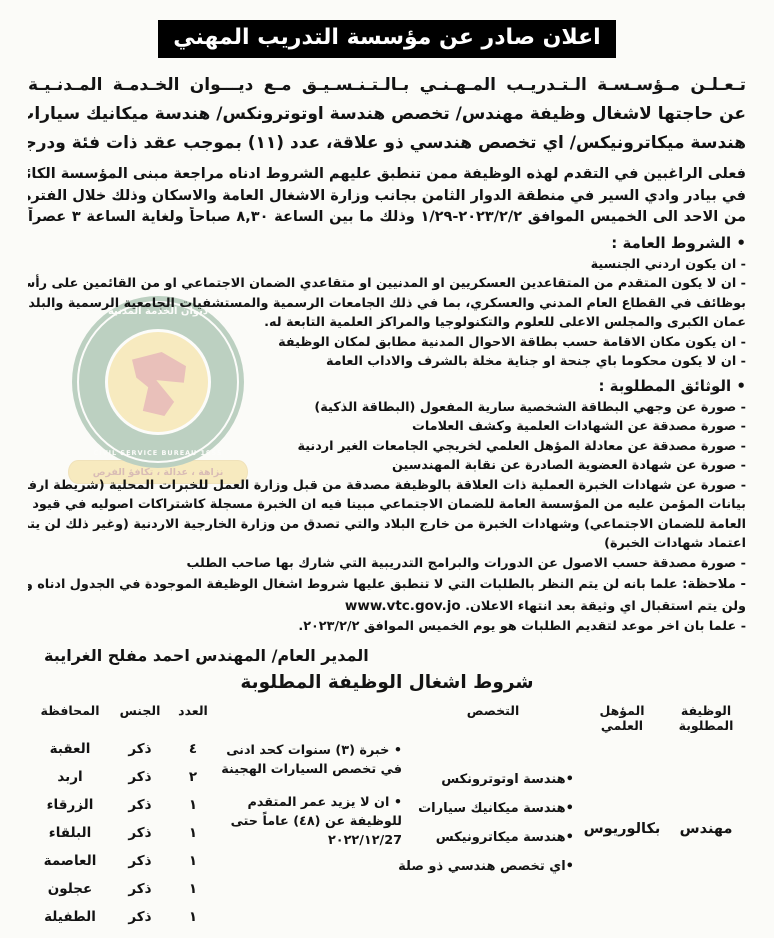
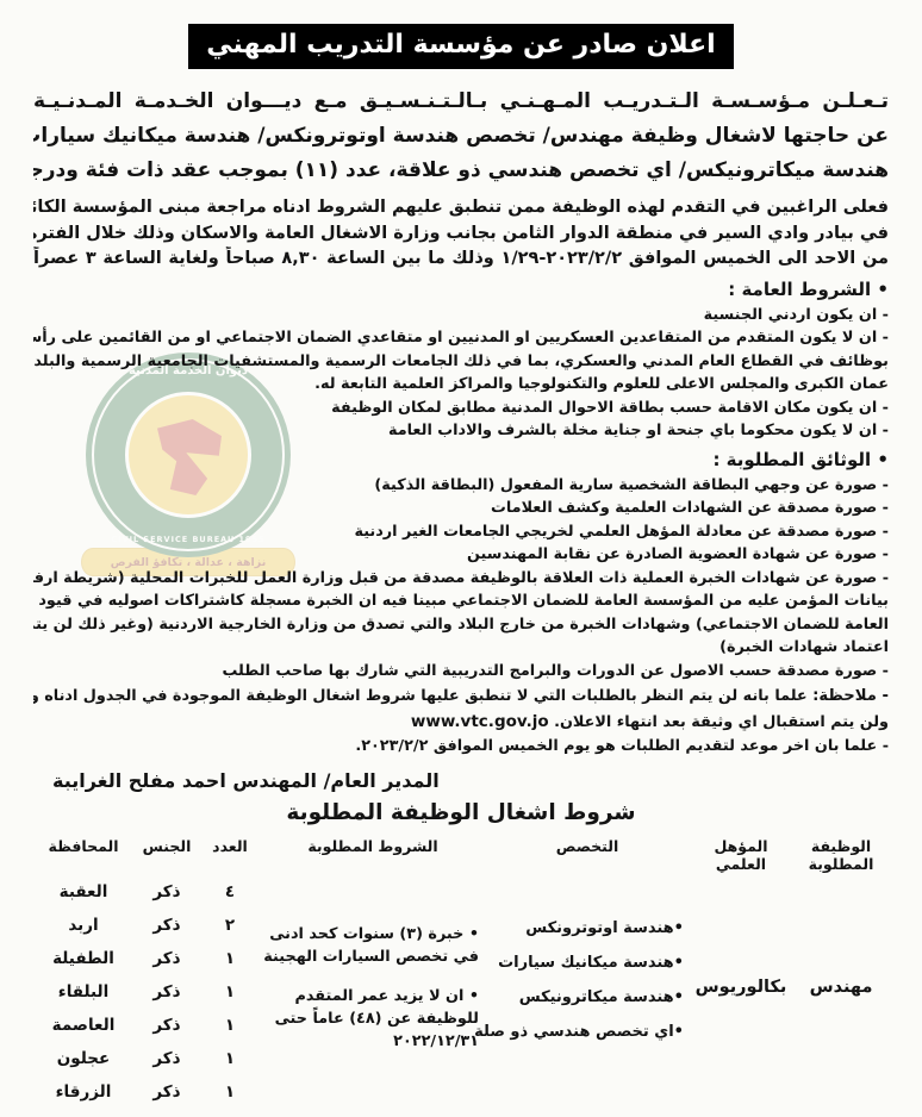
  ديوان الخدمة المدنية
  CIVIL SERVICE BUREAU 1955
  نزاهة ، عدالة ، تكافؤ الفرص
  اعلان صادر عن مؤسسة التدريب المهني
  تـعـلـن مـؤسـسـة الـتـدريـب المـهـنـي بـالـتـنـسـيـق مـع ديـــوان الخـدمـة المـدنـيـة
  عن حاجتها لاشغال وظيفة مهندس/ تخصص هندسة اوتوترونكس/ هندسة ميكانيك سيارا
  هندسة ميكاترونيكس/ اي تخصص هندسي ذو علاقة، عدد (١١) بموجب عقد ذات فئة ودرج
  فعلى الراغبين في التقدم لهذه الوظيفة ممن تنطبق عليهم الشروط ادناه مراجعة مبنى المؤسسة الكائ
  في بيادر وادي السير في منطقة الدوار الثامن بجانب وزارة الاشغال العامة والاسكان وذلك خلال الفترة
  من الاحد الى الخميس الموافق ٢٠٢٣/٢/٢-١/٢٩ وذلك ما بين الساعة ٨,٣٠ صباحاً ولغاية الساعة ٣ عصراً
  • الشروط العامة :
  - ان يكون اردني الجنسية
  - ان لا يكون المتقدم من المتقاعدين العسكريين او المدنيين او متقاعدي الضمان الاجتماعي او من القائمين على رأ
  بوظائف في القطاع العام المدني والعسكري، بما في ذلك الجامعات الرسمية والمستشفيات الجامعية الرسمية والبلد
  عمان الكبرى والمجلس الاعلى للعلوم والتكنولوجيا والمراكز العلمية التابعة له.
  - ان يكون مكان الاقامة حسب بطاقة الاحوال المدنية مطابق لمكان الوظيفة
  - ان لا يكون محكوما باي جنحة او جناية مخلة بالشرف والاداب العامة
  • الوثائق المطلوبة :
  - صورة عن وجهي البطاقة الشخصية سارية المفعول (البطاقة الذكية)
  - صورة مصدقة عن الشهادات العلمية وكشف العلامات
  - صورة مصدقة عن معادلة المؤهل العلمي لخريجي الجامعات الغير اردنية
  - صورة عن شهادة العضوية الصادرة عن نقابة المهندسين
  - صورة عن شهادات الخبرة العملية ذات العلاقة بالوظيفة مصدقة من قبل وزارة العمل للخبرات المحلية (شريطة ارف
  بيانات المؤمن عليه من المؤسسة العامة للضمان الاجتماعي مبينا فيه ان الخبرة مسجلة كاشتراكات اصوليه في قيود
  العامة للضمان الاجتماعي) وشهادات الخبرة من خارج البلاد والتي تصدق من وزارة الخارجية الاردنية (وغير ذلك لن يت
  اعتماد شهادات الخبرة)
  - صورة مصدقة حسب الاصول عن الدورات والبرامج التدريبية التي شارك بها صاحب الطلب
  - ملاحظة: علما بانه لن يتم النظر بالطلبات التي لا تنطبق عليها شروط اشغال الوظيفة الموجودة في الجدول ادناه و
  ولن يتم استقبال اي وثيقة بعد انتهاء الاعلان. www.vtc.gov.jo
  - علما بان اخر موعد لتقديم الطلبات هو يوم الخميس الموافق ٢٠٢٣/٢/٢.
  المدير العام/ المهندس احمد مفلح الغرايبة
  شروط اشغال الوظيفة المطلوبة
  الوظيفة المطلوبة
  مهندس
  المؤهل العلمي
  بكالوريوس
  التخصص
  •هندسة اوتوترونكس
  •هندسة ميكانيك سيارات
  •هندسة ميكاترونيكس
  •اي تخصص هندسي ذو صلة
+ الشروط المطلوبة
  • خبرة (٣) سنوات كحد ادنى في تخصص السيارات الهجينة
- • ان لا يزيد عمر المتقدم للوظيفة عن (٤٨) عاماً حتى ٢٠٢٢/١٢/27
+ • ان لا يزيد عمر المتقدم للوظيفة عن (٤٨) عاماً حتى ٢٠٢٢/١٢/٣١
  العدد
  ٤
  ٢
  ١
  ١
  ١
  ١
  ١
  الجنس
  ذكر
  ذكر
  ذكر
  ذكر
  ذكر
  ذكر
  ذكر
  المحافظة
  العقبة
  اربد
- الزرقاء
+ الطفيلة
  البلقاء
  العاصمة
  عجلون
- الطفيلة
+ الزرقاء
